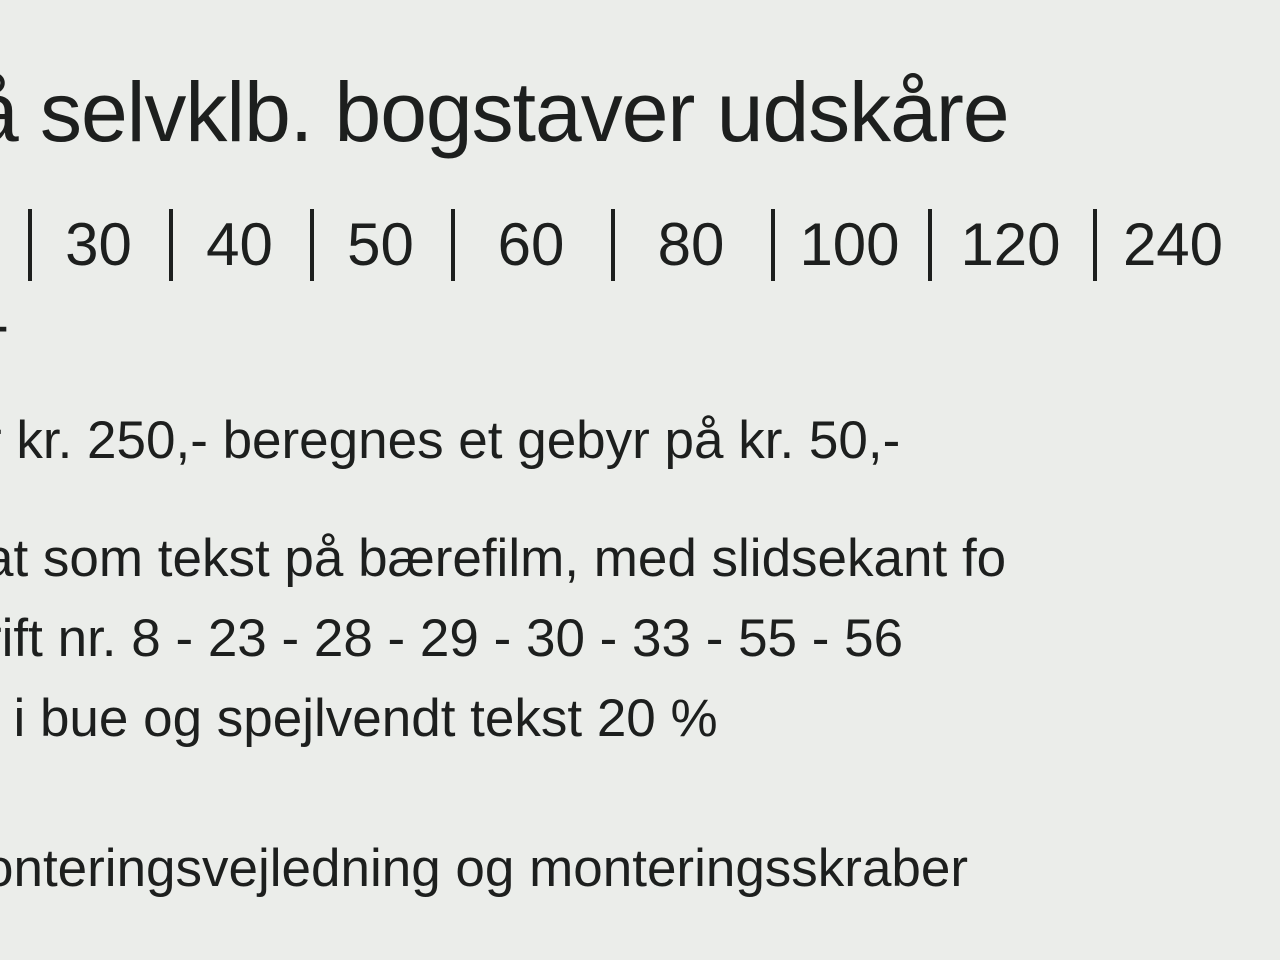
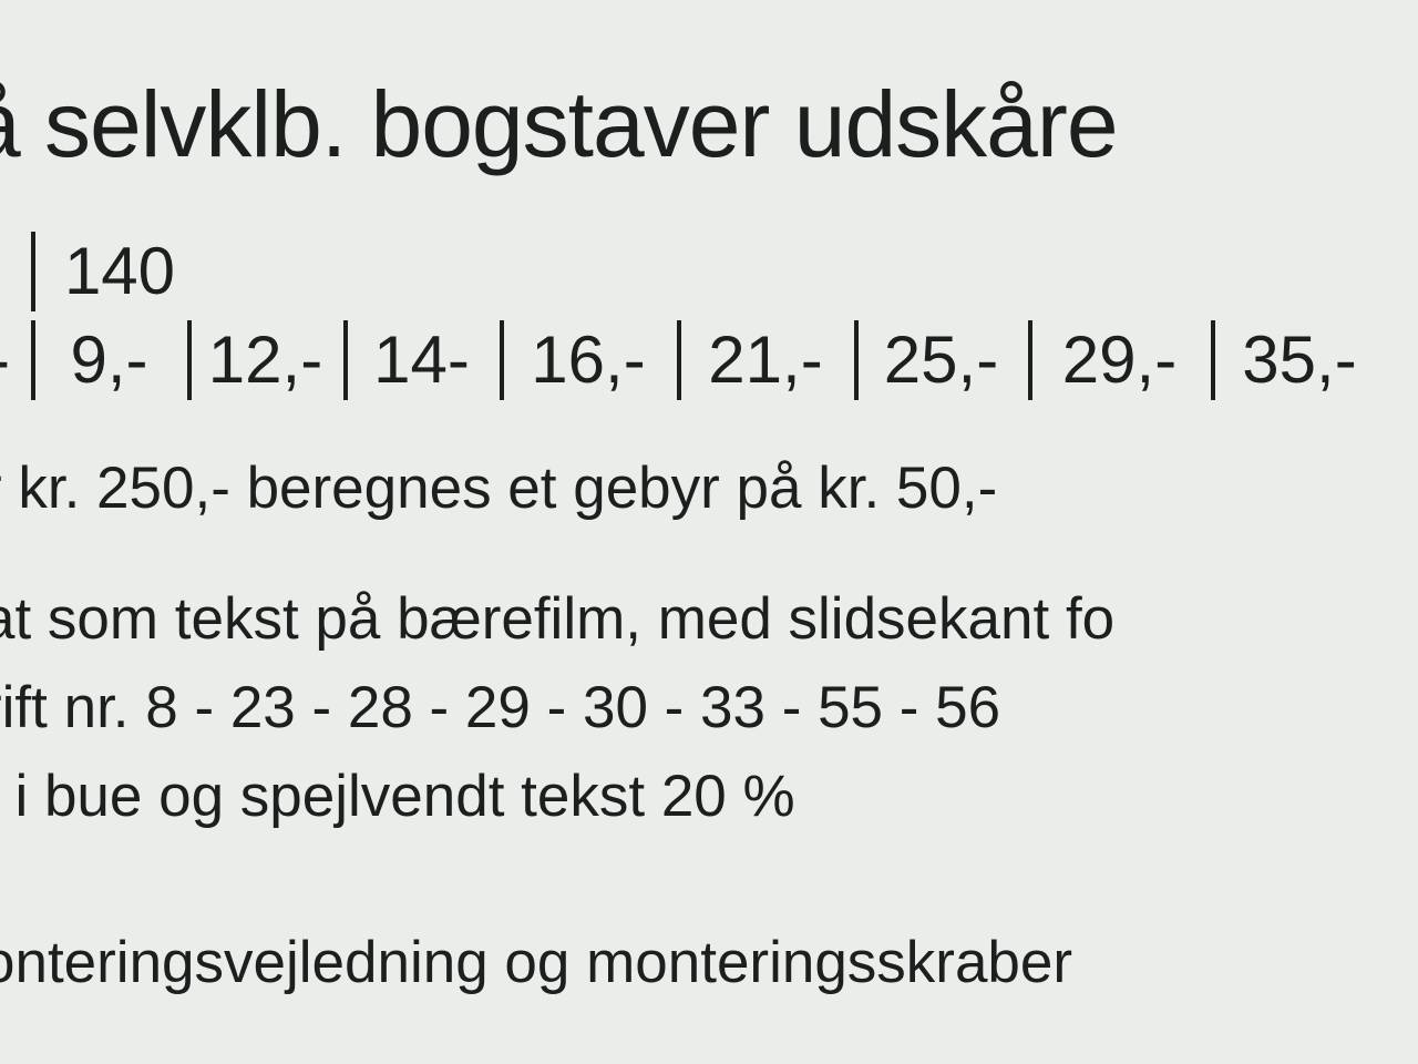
  selvklb. bogstaver udskåre
- 30
- 40
- 50
- 60
- 80
- 100
- 120
- 240
+ 140
+ 9,-
+ 12,-
+ 14-
+ 16,-
+ 21,-
+ 25,-
+ 29,-
+ 35,-
  kr. 250,- beregnes et gebyr på kr. 50,-
  t som tekst på bærefilm, med slidsekant fo
  ift nr. 8 - 23 - 28 - 29 - 30 - 33 - 55 - 56
  i bue og spejlvendt tekst 20 %
  nteringsvejledning og monteringsskraber
